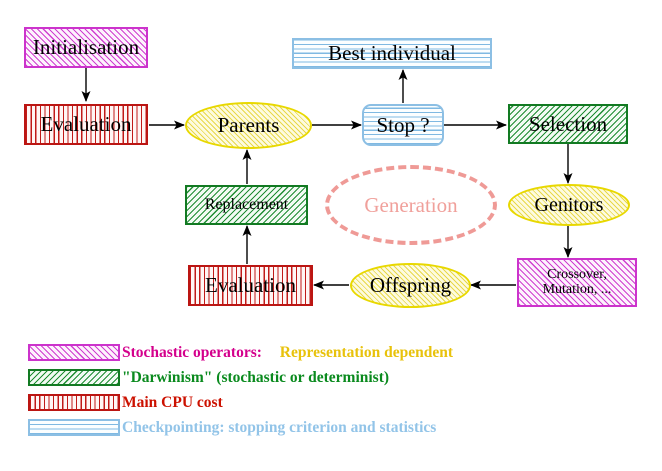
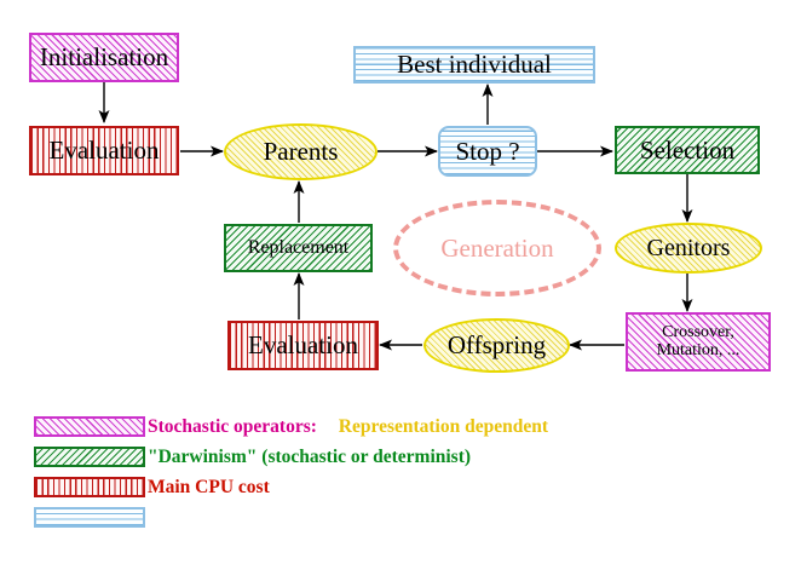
  Initialisation
  Evaluation
  Parents
  Best individual
  Stop ?
  Selection
  Replacement
  Generation
  Genitors
  Crossover,
  Mutation, ...
  Offspring
  Evaluation
  Stochastic operators: Representation dependent
  "Darwinism" (stochastic or determinist)
  Main CPU cost
- Checkpointing: stopping criterion and statistics
